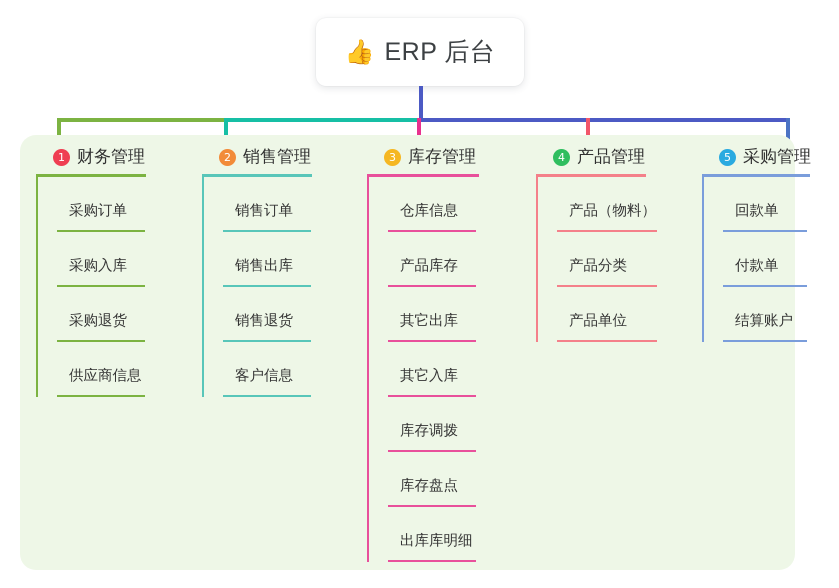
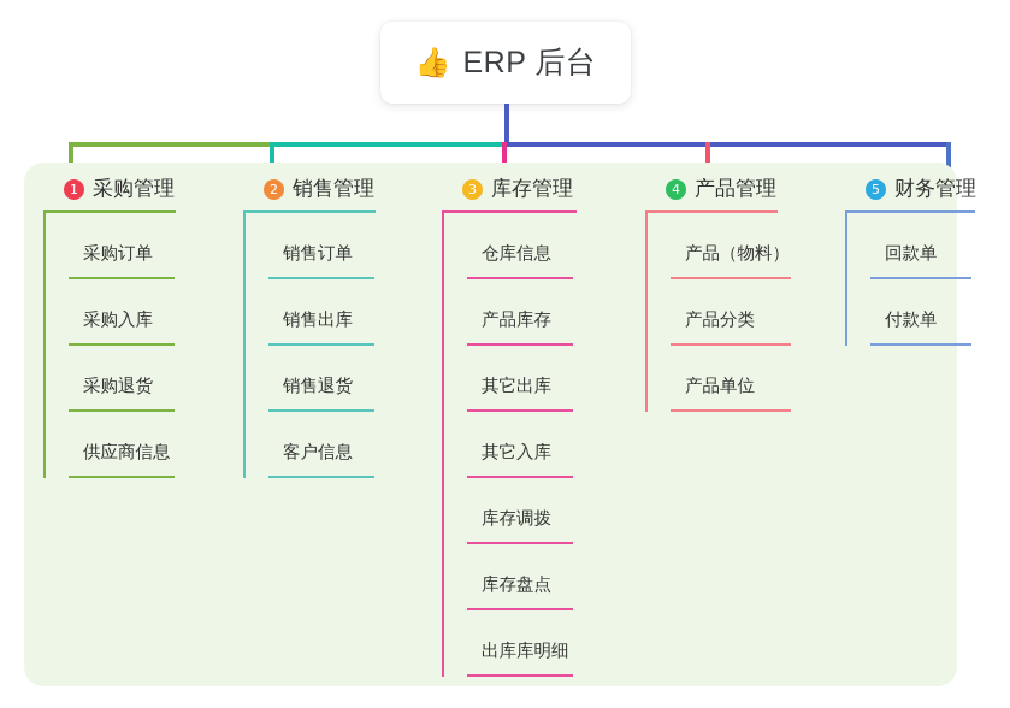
  👍
  ERP 后台
  1
- 财务管理
+ 采购管理
  采购订单
  采购入库
  采购退货
  供应商信息
  2
  销售管理
  销售订单
  销售出库
  销售退货
  客户信息
  3
  库存管理
  仓库信息
  产品库存
  其它出库
  其它入库
  库存调拨
  库存盘点
  出库库明细
  4
  产品管理
  产品（物料）
  产品分类
  产品单位
  5
- 采购管理
+ 财务管理
  回款单
  付款单
- 结算账户
